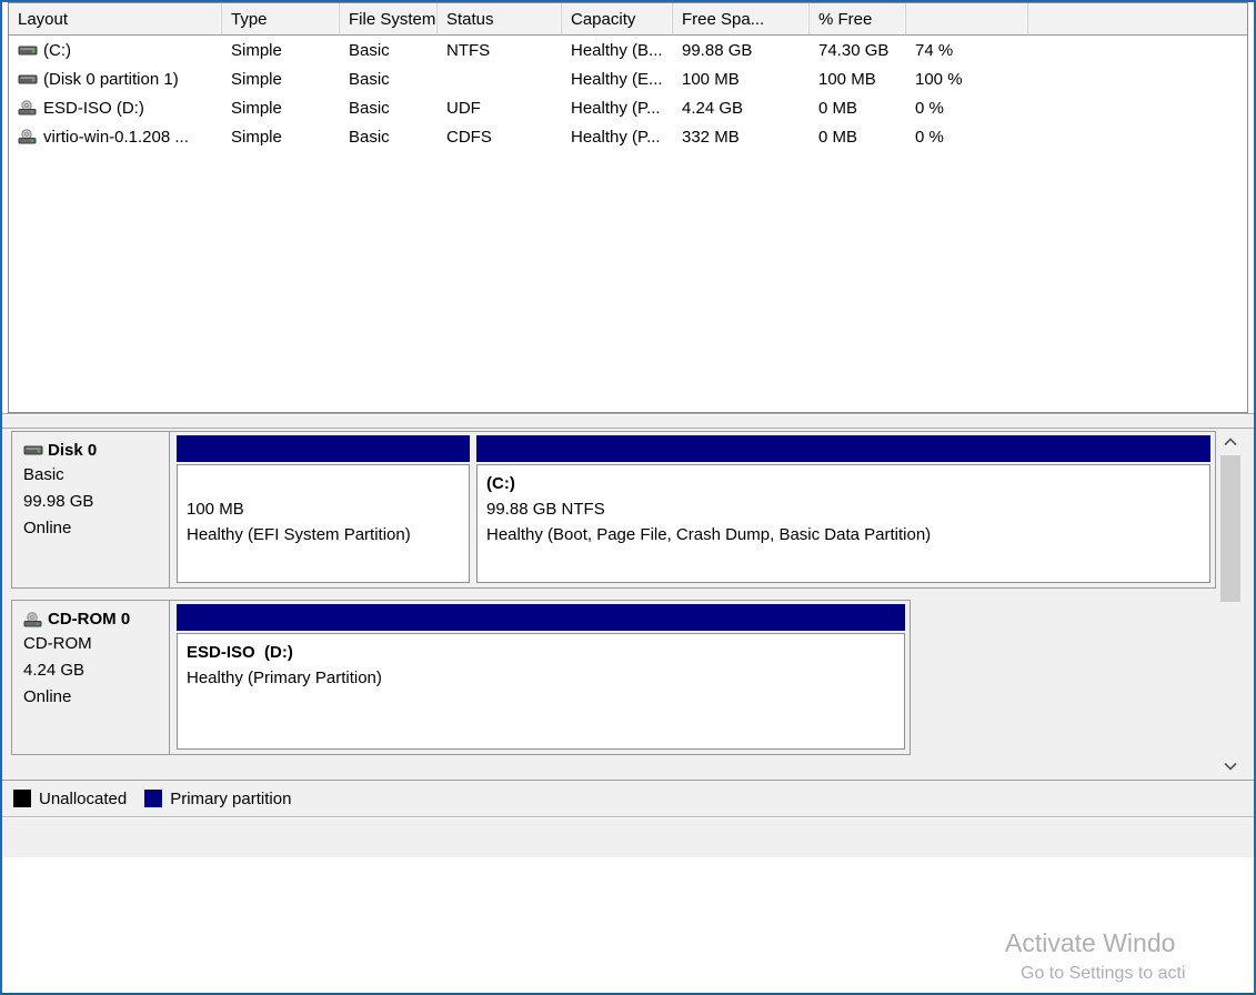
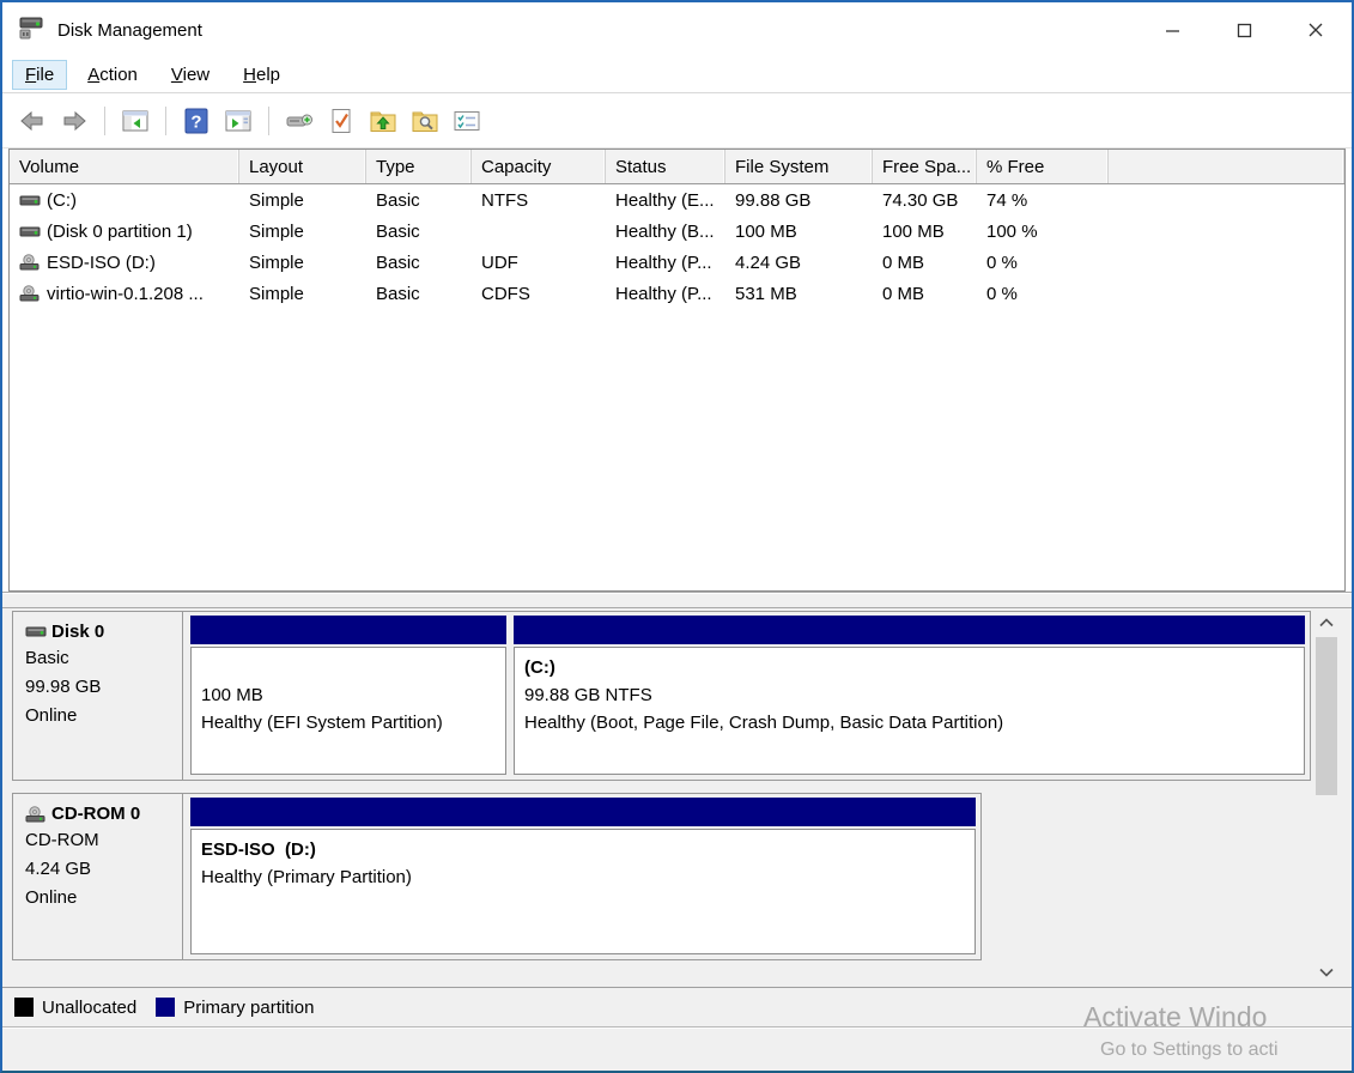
+ Disk Management
+ File
+ Action
+ View
+ Help
+ ?
+ Volume
  Layout
  Type
- File System
+ Capacity
  Status
- Capacity
+ File System
  Free Spa...
  % Free
  (C:)
  Simple
  Basic
  NTFS
- Healthy (B...
+ Healthy (E...
  99.88 GB
  74.30 GB
  74 %
  (Disk 0 partition 1)
  Simple
  Basic
- Healthy (E...
+ Healthy (B...
  100 MB
  100 MB
  100 %
  ESD-ISO (D:)
  Simple
  Basic
  UDF
  Healthy (P...
  4.24 GB
  0 MB
  0 %
  virtio-win-0.1.208 ...
  Simple
  Basic
  CDFS
  Healthy (P...
- 332 MB
+ 531 MB
  0 MB
  0 %
  Disk 0
  Basic
  99.98 GB
  Online
  100 MB
  Healthy (EFI System Partition)
  (C:)
  99.88 GB NTFS
  Healthy (Boot, Page File, Crash Dump, Basic Data Partition)
  CD-ROM 0
  CD-ROM
  4.24 GB
  Online
  ESD-ISO (D:)
  Healthy (Primary Partition)
  Unallocated
  Primary partition
  Activate Windo
  Go to Settings to acti
